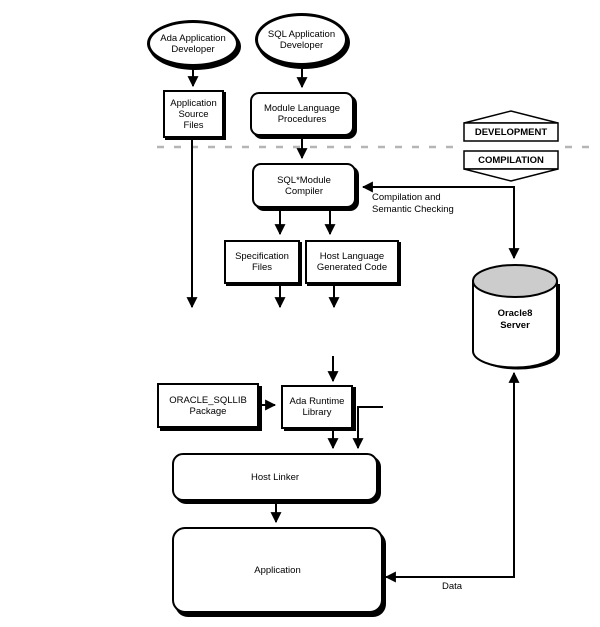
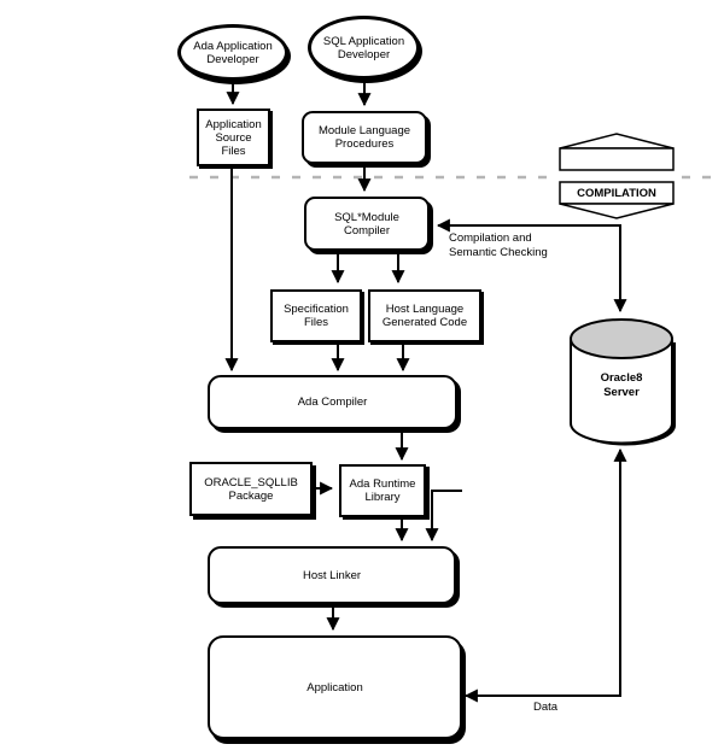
  Ada Application
  Developer
  SQL Application
  Developer
  Application
  Source
  Files
  Module Language
  Procedures
  SQL*Module
  Compiler
  Specification
  Files
  Host Language
  Generated Code
+ Ada Compiler
  ORACLE_SQLLIB
  Package
  Ada Runtime
  Library
  Host Linker
  Application
  Oracle8
  Server
- DEVELOPMENT
  COMPILATION
  Compilation and
  Semantic Checking
  Data
